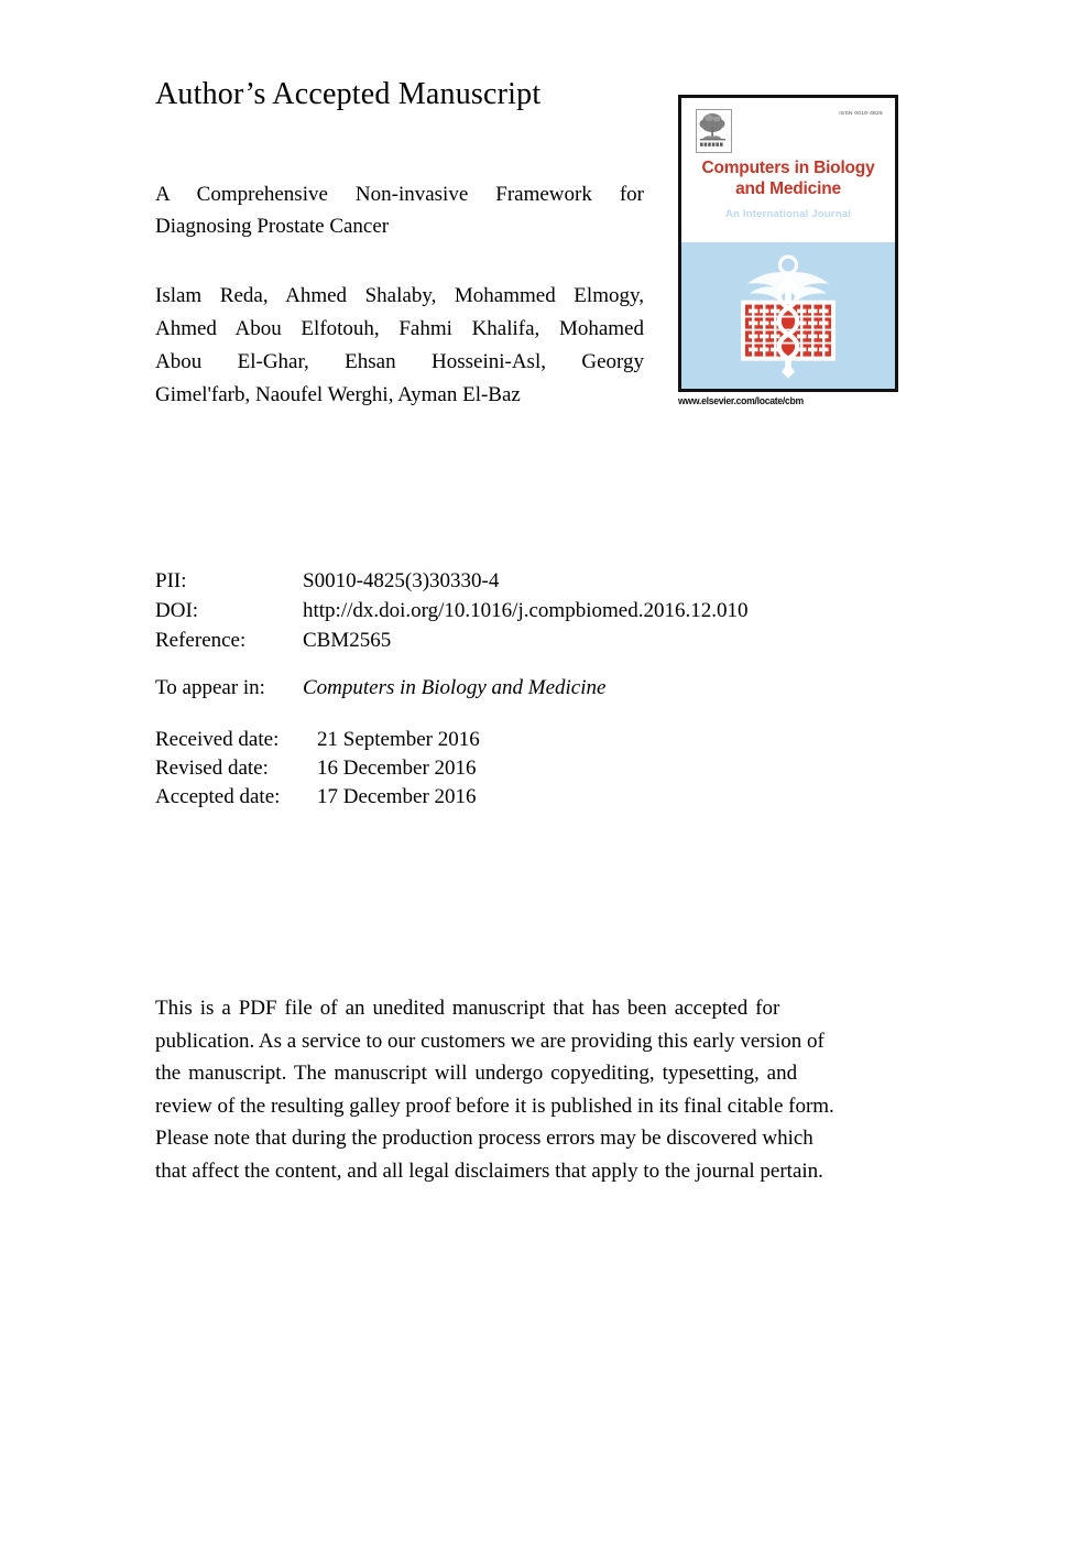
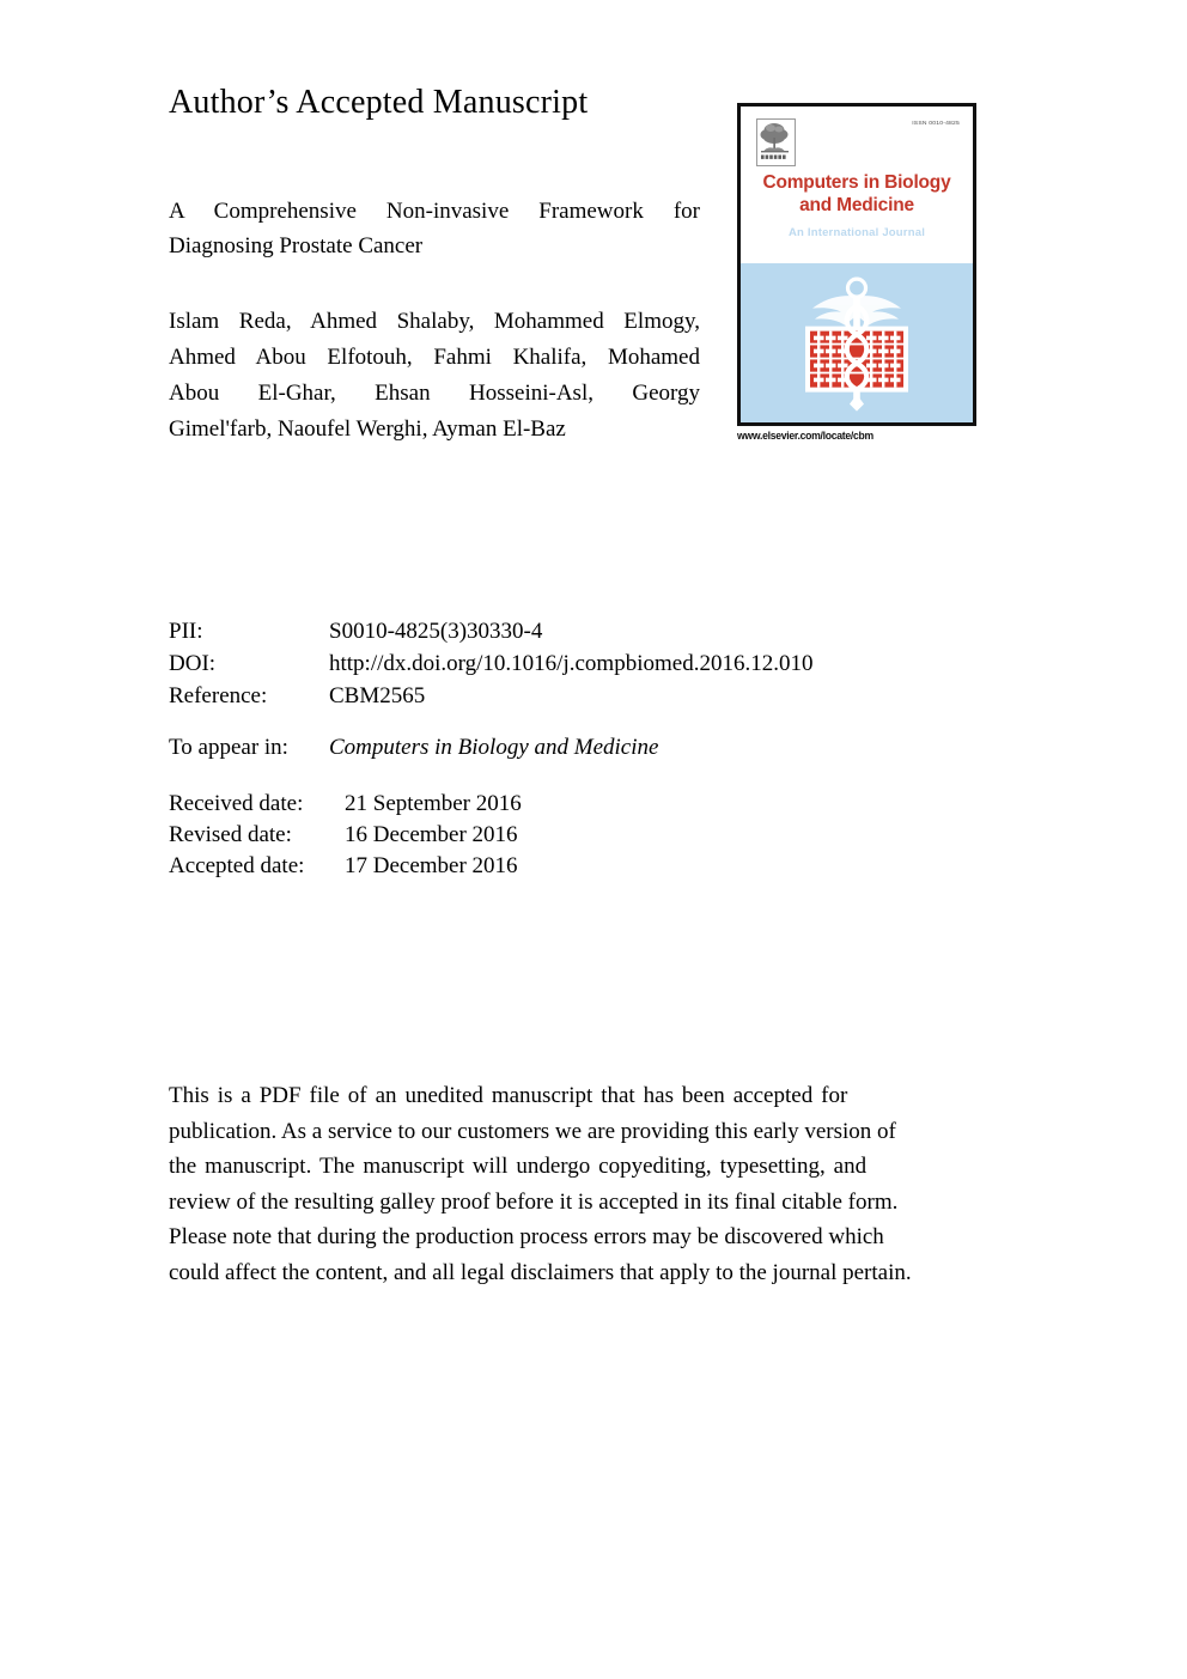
  Author’s Accepted Manuscript
  A Comprehensive Non-invasive Framework for
  Diagnosing Prostate Cancer
  Islam Reda, Ahmed Shalaby, Mohammed Elmogy,
  Ahmed Abou Elfotouh, Fahmi Khalifa, Mohamed
  Abou El-Ghar, Ehsan Hosseini-Asl, Georgy
  Gimel'farb, Naoufel Werghi, Ayman El-Baz
  PII: S0010-4825(3)30330-4
  DOI: http://dx.doi.org/10.1016/j.compbiomed.2016.12.010
  Reference: CBM2565
  To appear in: Computers in Biology and Medicine
  Received date: 21 September 2016
  Revised date: 16 December 2016
  Accepted date: 17 December 2016
  This is a PDF file of an unedited manuscript that has been accepted for
  publication. As a service to our customers we are providing this early version of
  the manuscript. The manuscript will undergo copyediting, typesetting, and
- review of the resulting galley proof before it is published in its final citable form.
+ review of the resulting galley proof before it is accepted in its final citable form.
  Please note that during the production process errors may be discovered which
- that affect the content, and all legal disclaimers that apply to the journal pertain.
+ could affect the content, and all legal disclaimers that apply to the journal pertain.
  Computers in Biology
  and Medicine
  An International Journal
  www.elsevier.com/locate/cbm
